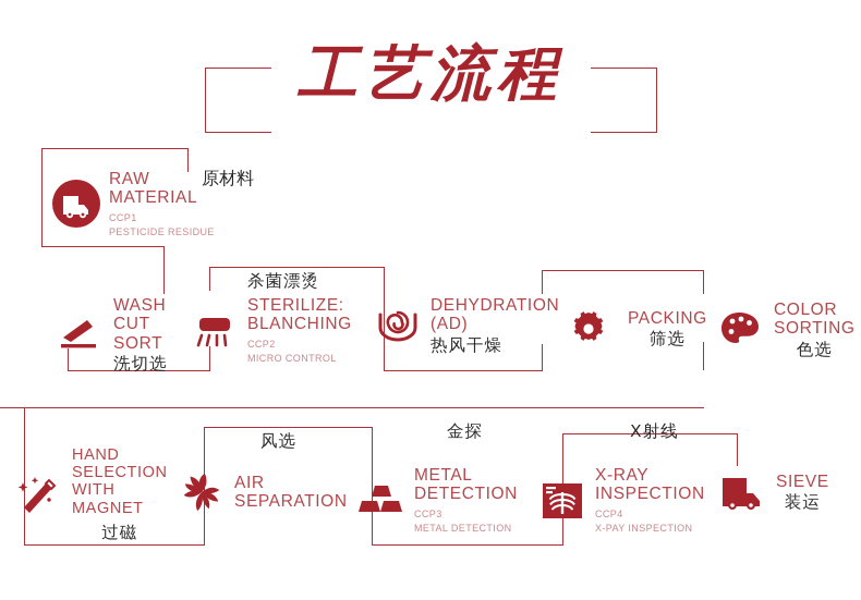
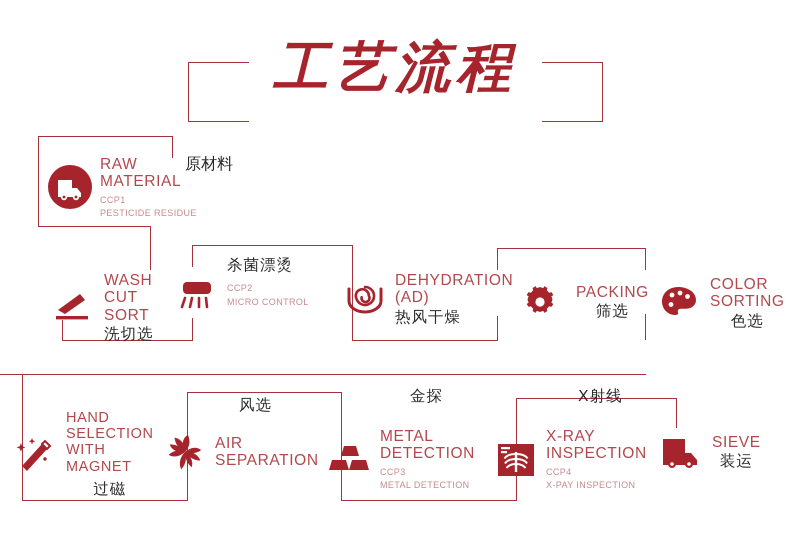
  工艺流程
  RAW
  MATERIAL
  原材料
  CCP1
  PESTICIDE RESIDUE
  WASH
  CUT
  SORT
  洗切选
  杀菌漂烫
- STERILIZE:
- BLANCHING
  CCP2
  MICRO CONTROL
  DEHYDRATION
  (AD)
  热风干燥
  PACKING
  筛选
  COLOR
  SORTING
  色选
  HAND
  SELECTION
  WITH
  MAGNET
  过磁
  风选
  AIR
  SEPARATION
  金探
  METAL
  DETECTION
  CCP3
  METAL DETECTION
  X射线
  X-RAY
  INSPECTION
  CCP4
  X-PAY INSPECTION
  SIEVE
  装运
